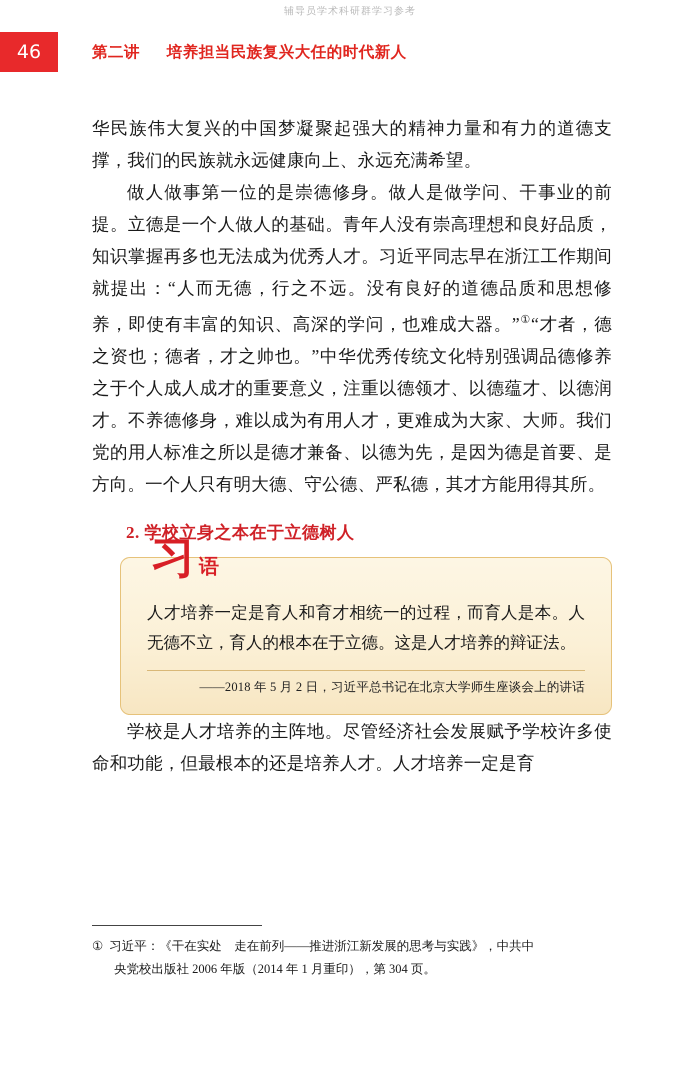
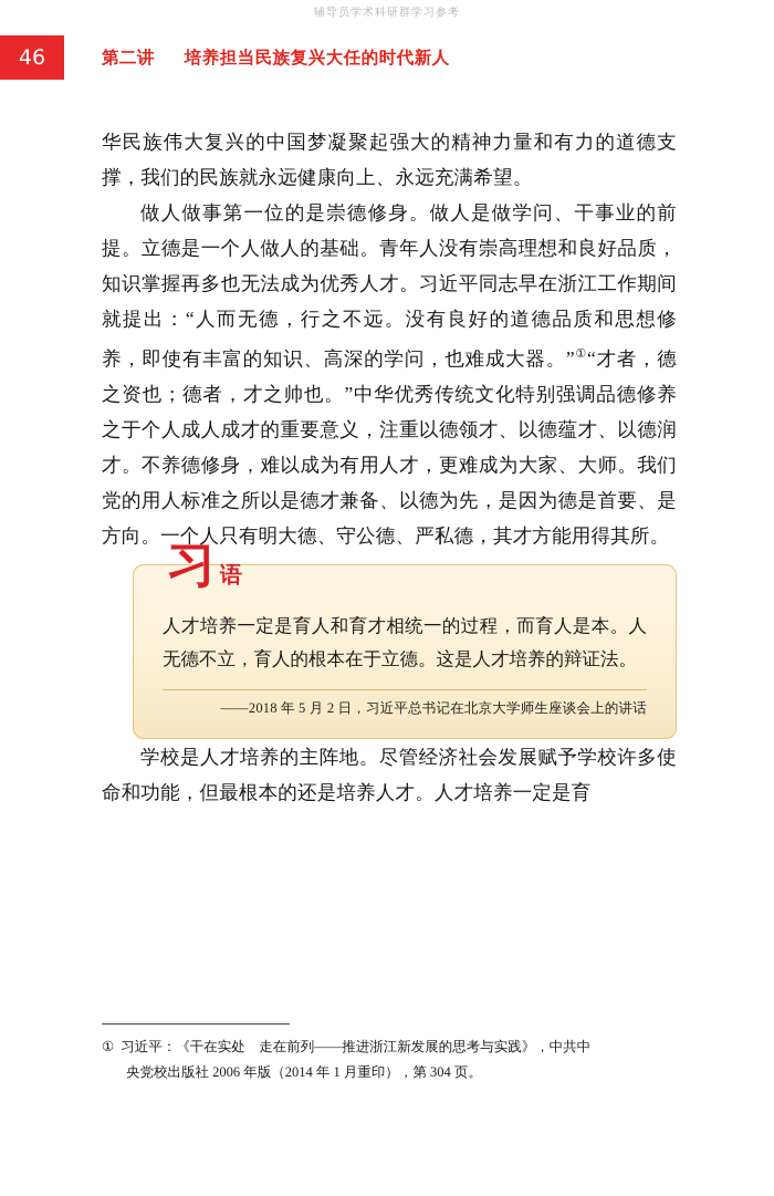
  辅导员学术科研群学习参考
  46
  第二讲 培养担当民族复兴大任的时代新人
  华民族伟大复兴的中国梦凝聚起强大的精神力量和有力的道德支撑，我们的民族就永远健康向上、永远充满希望。
  做人做事第一位的是崇德修身。做人是做学问、干事业的前提。立德是一个人做人的基础。青年人没有崇高理想和良好品质，知识掌握再多也无法成为优秀人才。习近平同志早在浙江工作期间就提出：“人而无德，行之不远。没有良好的道德品质和思想修养，即使有丰富的知识、高深的学问，也难成大器。”①“才者，德之资也；德者，才之帅也。”中华优秀传统文化特别强调品德修养之于个人成人成才的重要意义，注重以德领才、以德蕴才、以德润才。不养德修身，难以成为有用人才，更难成为大家、大师。我们党的用人标准之所以是德才兼备、以德为先，是因为德是首要、是方向。一个人只有明大德、守公德、严私德，其才方能用得其所。
- 2. 学校立身之本在于立德树人
  习
  语
  人才培养一定是育人和育才相统一的过程，而育人是本。人无德不立，育人的根本在于立德。这是人才培养的辩证法。
  ——2018 年 5 月 2 日，习近平总书记在北京大学师生座谈会上的讲话
  学校是人才培养的主阵地。尽管经济社会发展赋予学校许多使命和功能，但最根本的还是培养人才。人才培养一定是育
  ① 习近平：《干在实处 走在前列——推进浙江新发展的思考与实践》，中共中
  央党校出版社 2006 年版（2014 年 1 月重印），第 304 页。
